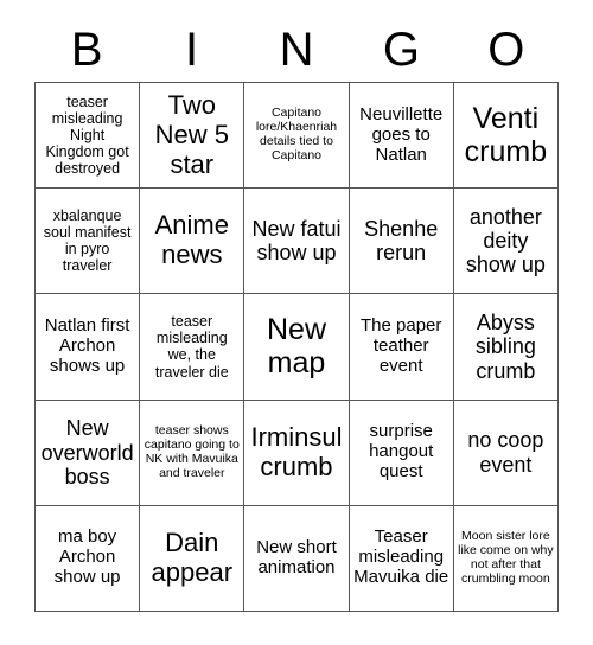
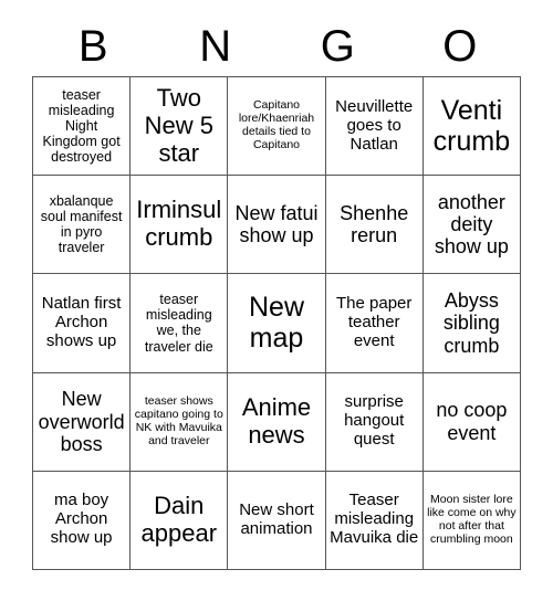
  B
- I
  N
  G
  O
  teaser misleading Night Kingdom got destroyed
  Two New 5 star
  Capitano lore/Khaenriah details tied to Capitano
  Neuvillette goes to Natlan
  Venti crumb
  xbalanque soul manifest in pyro traveler
- Anime news
+ Irminsul crumb
  New fatui show up
  Shenhe rerun
  another deity show up
  Natlan first Archon shows up
  teaser misleading we, the traveler die
  New map
  The paper teather event
  Abyss sibling crumb
  New overworld boss
  teaser shows capitano going to NK with Mavuika and traveler
- Irminsul crumb
+ Anime news
  surprise hangout quest
  no coop event
  ma boy Archon show up
  Dain appear
  New short animation
  Teaser misleading Mavuika die
  Moon sister lore like come on why not after that crumbling moon
